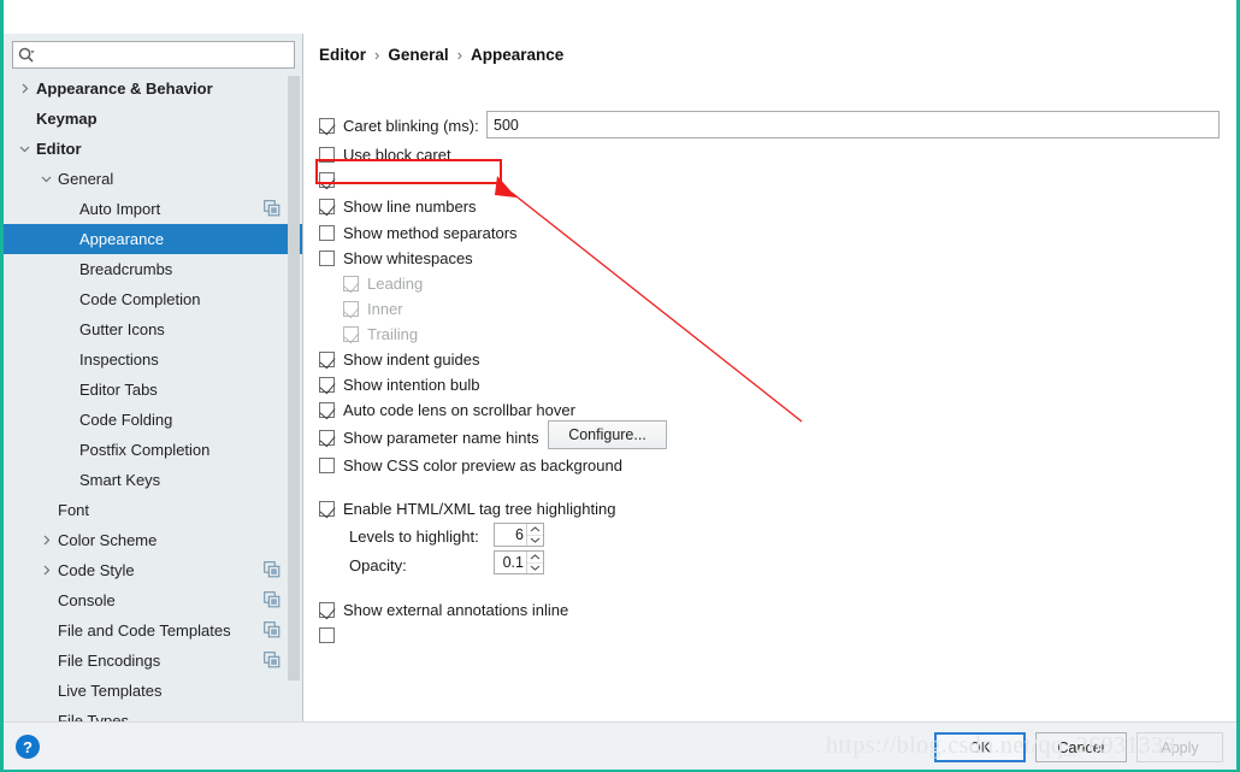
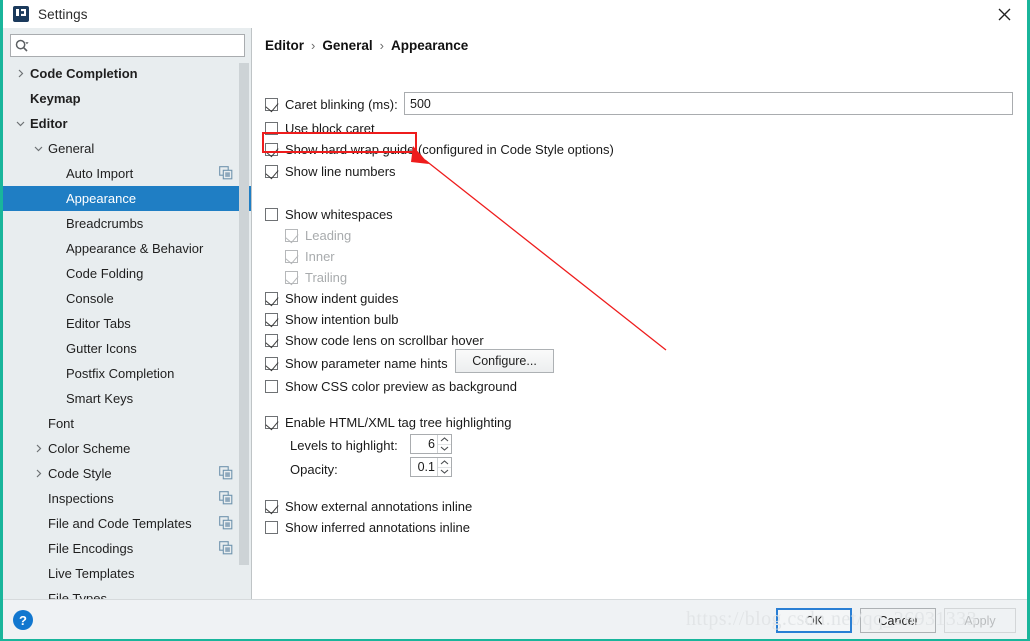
+ Settings
- Appearance & Behavior
+ Code Completion
  Keymap
  Editor
  General
  Auto Import
  Appearance
  Breadcrumbs
- Code Completion
+ Appearance & Behavior
- Gutter Icons
+ Code Folding
- Inspections
+ Console
  Editor Tabs
- Code Folding
+ Gutter Icons
  Postfix Completion
  Smart Keys
  Font
  Color Scheme
  Code Style
- Console
+ Inspections
  File and Code Templates
  File Encodings
  Live Templates
  Editor
  ›
  General
  ›
  Appearance
  Caret blinking (ms):
  500
  Use block caret
+ Show hard wrap guide (configured in Code Style options)
  Show line numbers
- Show method separators
  Show whitespaces
  Leading
  Inner
  Trailing
  Show indent guides
  Show intention bulb
- Auto code lens on scrollbar hover
+ Show code lens on scrollbar hover
  Show parameter name hints
  Configure...
  Show CSS color preview as background
  Enable HTML/XML tag tree highlighting
  Levels to highlight:
  6
  Opacity:
  0.1
  Show external annotations inline
+ Show inferred annotations inline
  ?
  OK
  Cancel
  Apply
  https://blog.csdn.net/qq_26931333
